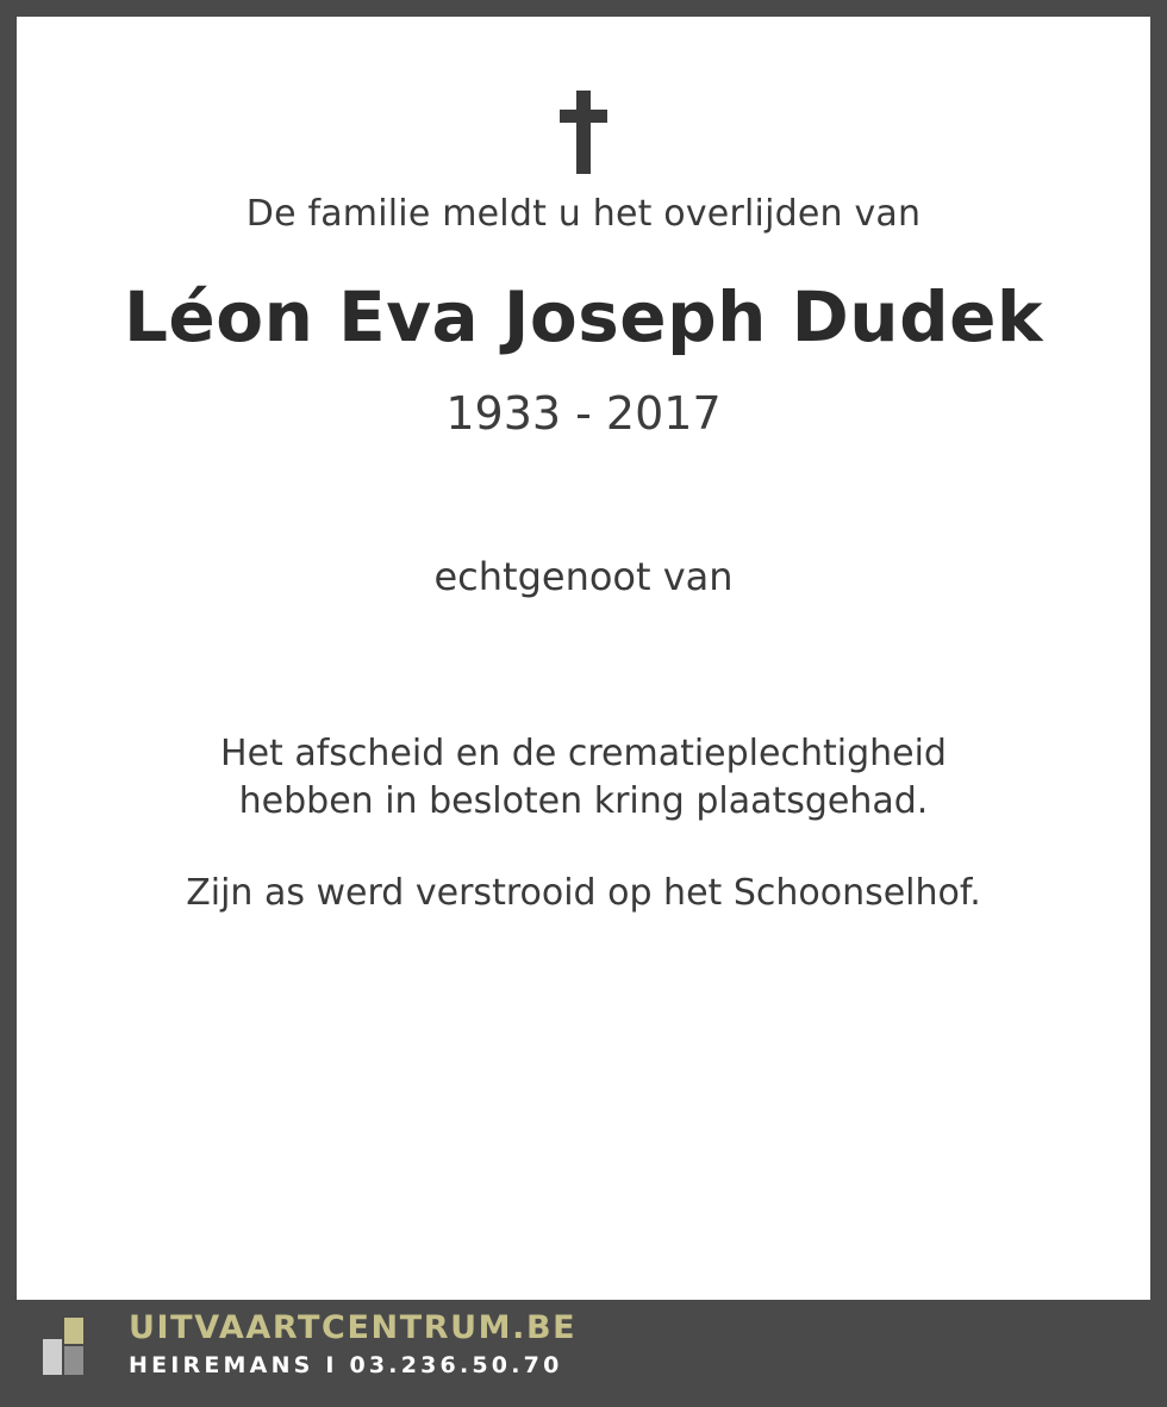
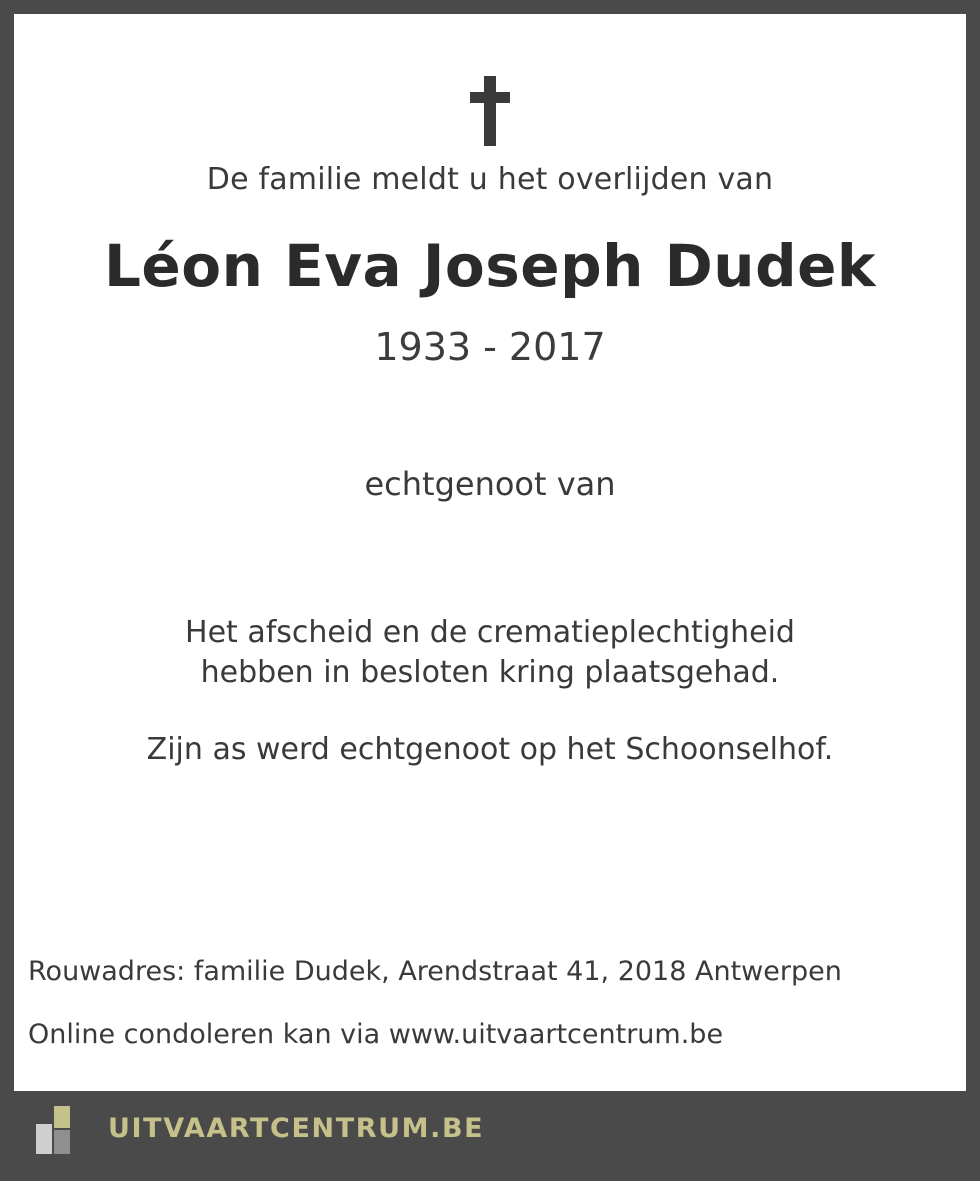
  De familie meldt u het overlijden van
  Léon Eva Joseph Dudek
  1933 - 2017
  echtgenoot van
  Het afscheid en de crematieplechtigheid
  hebben in besloten kring plaatsgehad.
- Zijn as werd verstrooid op het Schoonselhof.
+ Zijn as werd echtgenoot op het Schoonselhof.
+ Rouwadres: familie Dudek, Arendstraat 41, 2018 Antwerpen
+ Online condoleren kan via www.uitvaartcentrum.be
  UITVAARTCENTRUM.BE
- HEIREMANS I 03.236.50.70
